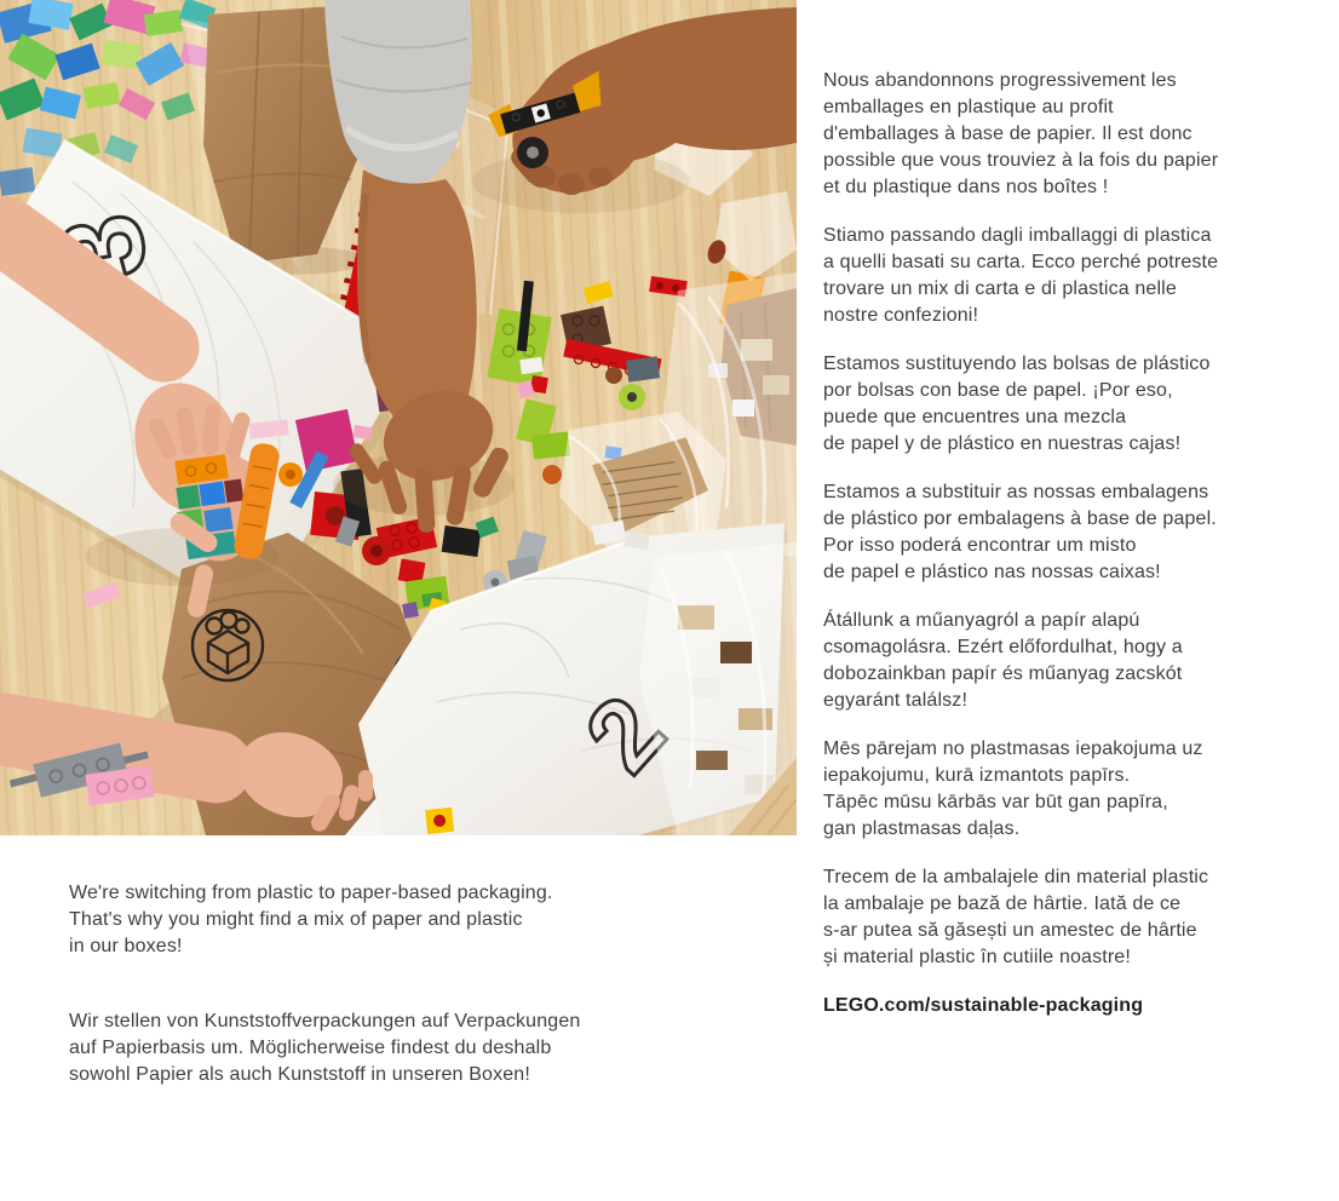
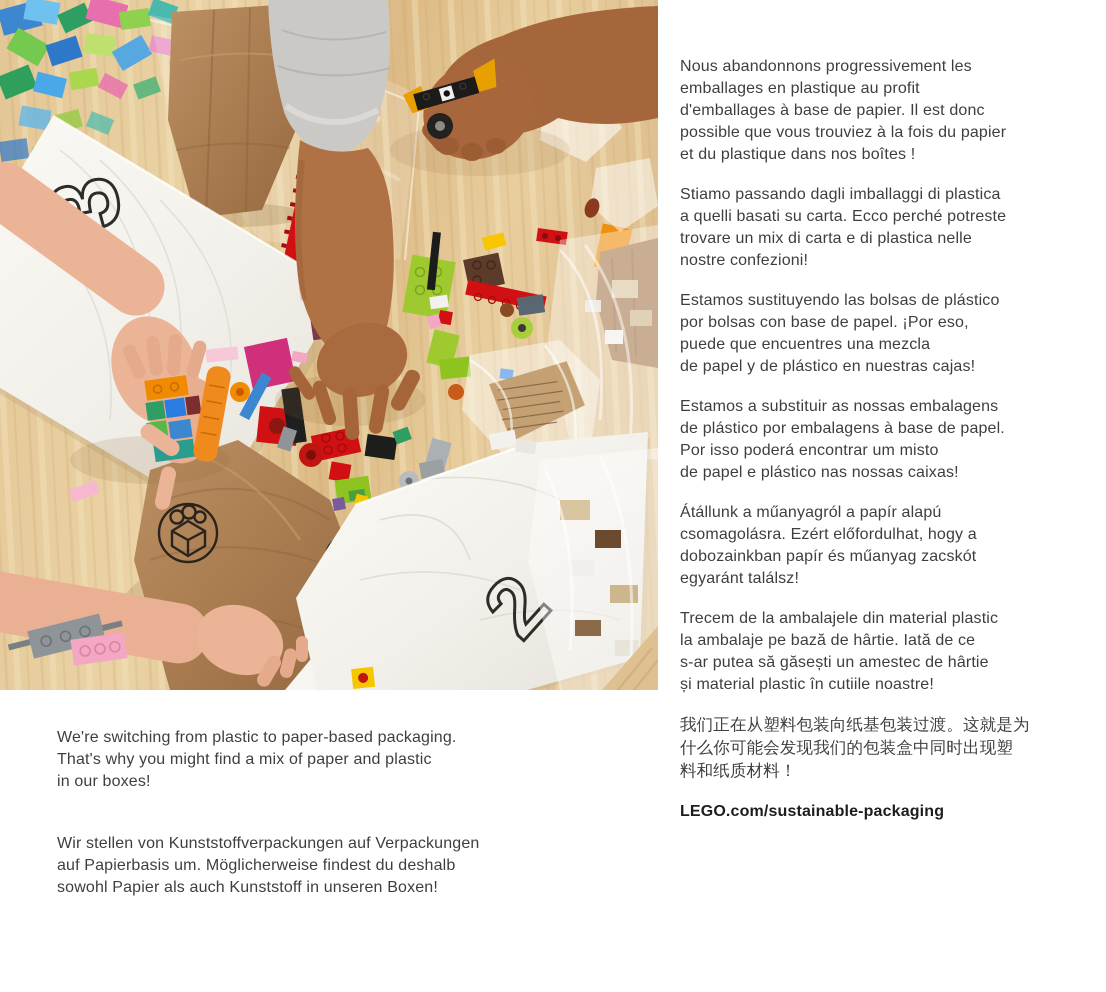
  We're switching from plastic to paper-based packaging.
  That's why you might find a mix of paper and plastic
  in our boxes!
  Wir stellen von Kunststoffverpackungen auf Verpackungen
  auf Papierbasis um. Möglicherweise findest du deshalb
  sowohl Papier als auch Kunststoff in unseren Boxen!
  Nous abandonnons progressivement les
  emballages en plastique au profit
  d'emballages à base de papier. Il est donc
  possible que vous trouviez à la fois du papier
  et du plastique dans nos boîtes !
  Stiamo passando dagli imballaggi di plastica
  a quelli basati su carta. Ecco perché potreste
  trovare un mix di carta e di plastica nelle
  nostre confezioni!
  Estamos sustituyendo las bolsas de plástico
  por bolsas con base de papel. ¡Por eso,
  puede que encuentres una mezcla
  de papel y de plástico en nuestras cajas!
  Estamos a substituir as nossas embalagens
  de plástico por embalagens à base de papel.
  Por isso poderá encontrar um misto
  de papel e plástico nas nossas caixas!
  Átállunk a műanyagról a papír alapú
  csomagolásra. Ezért előfordulhat, hogy a
  dobozainkban papír és műanyag zacskót
  egyaránt találsz!
- Mēs pārejam no plastmasas iepakojuma uz
- iepakojumu, kurā izmantots papīrs.
- Tāpēc mūsu kārbās var būt gan papīra,
- gan plastmasas daļas.
  Trecem de la ambalajele din material plastic
  la ambalaje pe bază de hârtie. Iată de ce
  s-ar putea să găsești un amestec de hârtie
  și material plastic în cutiile noastre!
+ 我们正在从塑料包装向纸基包装过渡。这就是为
+ 什么你可能会发现我们的包装盒中同时出现塑
+ 料和纸质材料！
  LEGO.com/sustainable-packaging
